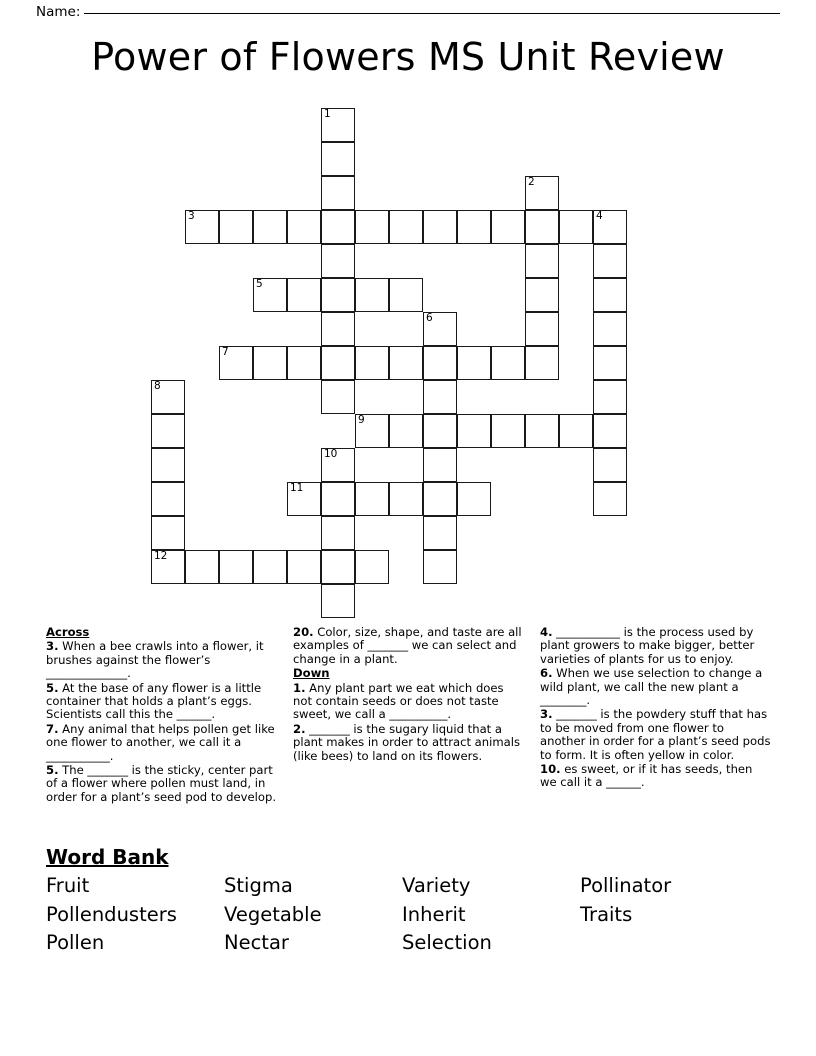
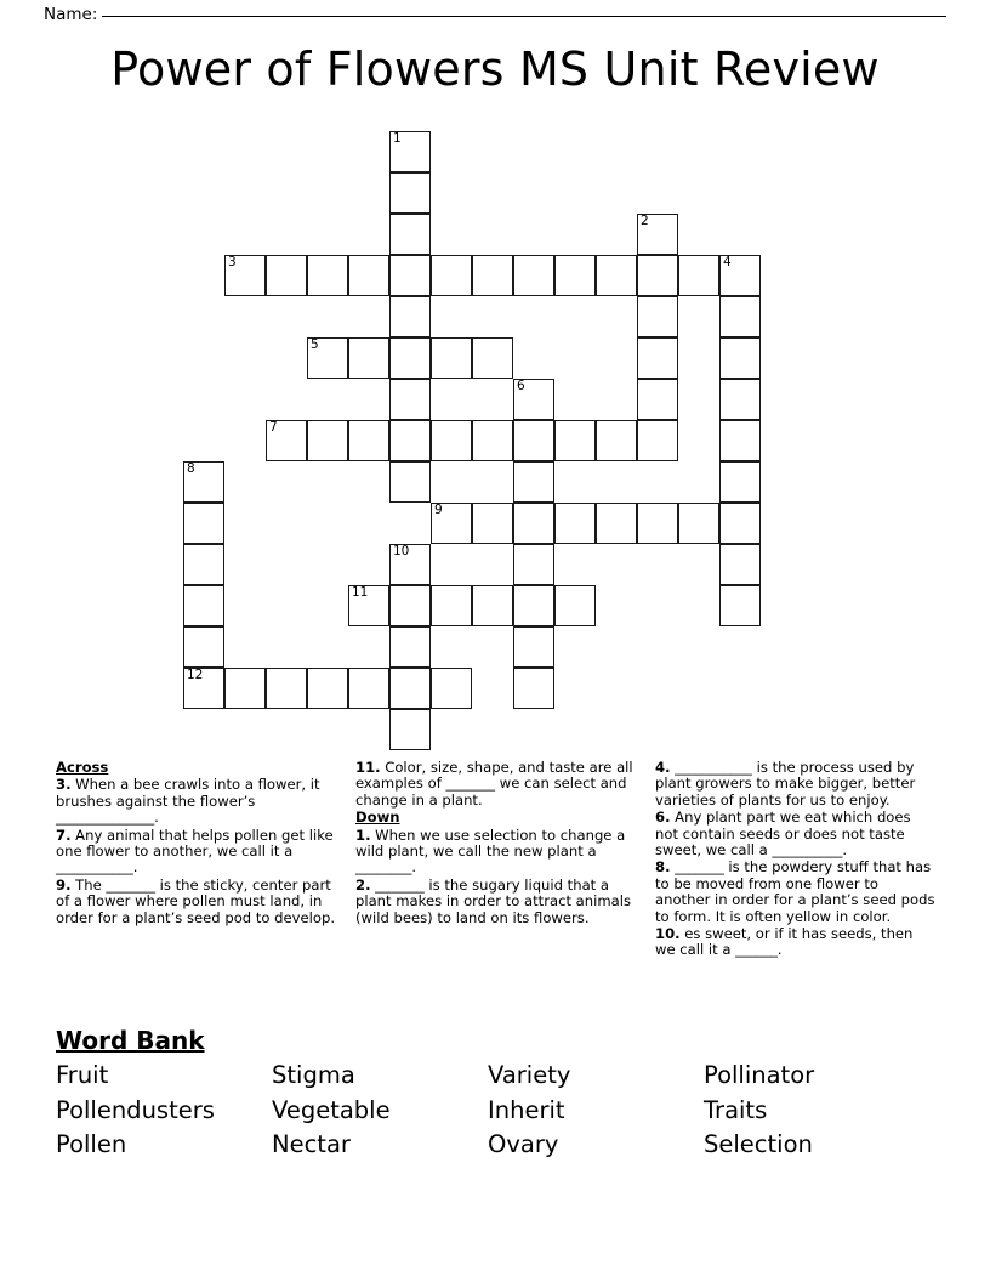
  Name:
  Power of Flowers MS Unit Review
  1
  2
  3
  4
  5
  6
  7
  8
  12
  9
  10
  11
  Across
  3. When a bee crawls into a flower, it brushes against the flower’s ______________.
- 5. At the base of any flower is a little container that holds a plant’s eggs. Scientists call this the ______.
  7. Any animal that helps pollen get like one flower to another, we call it a ___________.
- 5. The _______ is the sticky, center part of a flower where pollen must land, in order for a plant’s seed pod to develop.
+ 9. The _______ is the sticky, center part of a flower where pollen must land, in order for a plant’s seed pod to develop.
- 20. Color, size, shape, and taste are all examples of _______ we can select and change in a plant.
+ 11. Color, size, shape, and taste are all examples of _______ we can select and change in a plant.
  Down
- 1. Any plant part we eat which does not contain seeds or does not taste sweet, we call a __________.
+ 1. When we use selection to change a wild plant, we call the new plant a ________.
- 2. _______ is the sugary liquid that a plant makes in order to attract animals (like bees) to land on its flowers.
+ 2. _______ is the sugary liquid that a plant makes in order to attract animals (wild bees) to land on its flowers.
  4. ___________ is the process used by plant growers to make bigger, better varieties of plants for us to enjoy.
- 6. When we use selection to change a wild plant, we call the new plant a ________.
+ 6. Any plant part we eat which does not contain seeds or does not taste sweet, we call a __________.
- 3. _______ is the powdery stuff that has to be moved from one flower to another in order for a plant’s seed pods to form. It is often yellow in color.
+ 8. _______ is the powdery stuff that has to be moved from one flower to another in order for a plant’s seed pods to form. It is often yellow in color.
  10. es sweet, or if it has seeds, then we call it a ______.
  Word Bank
  Fruit
  Stigma
  Variety
  Pollinator
  Pollendusters
  Vegetable
  Inherit
  Traits
  Pollen
  Nectar
+ Ovary
  Selection
